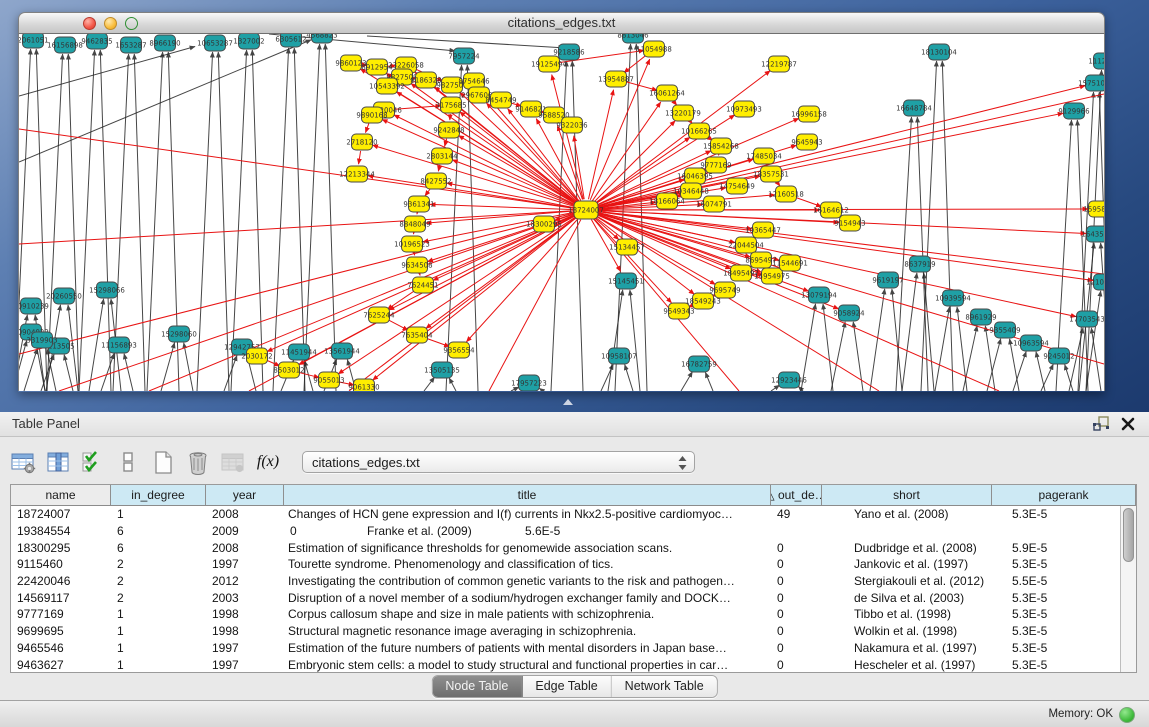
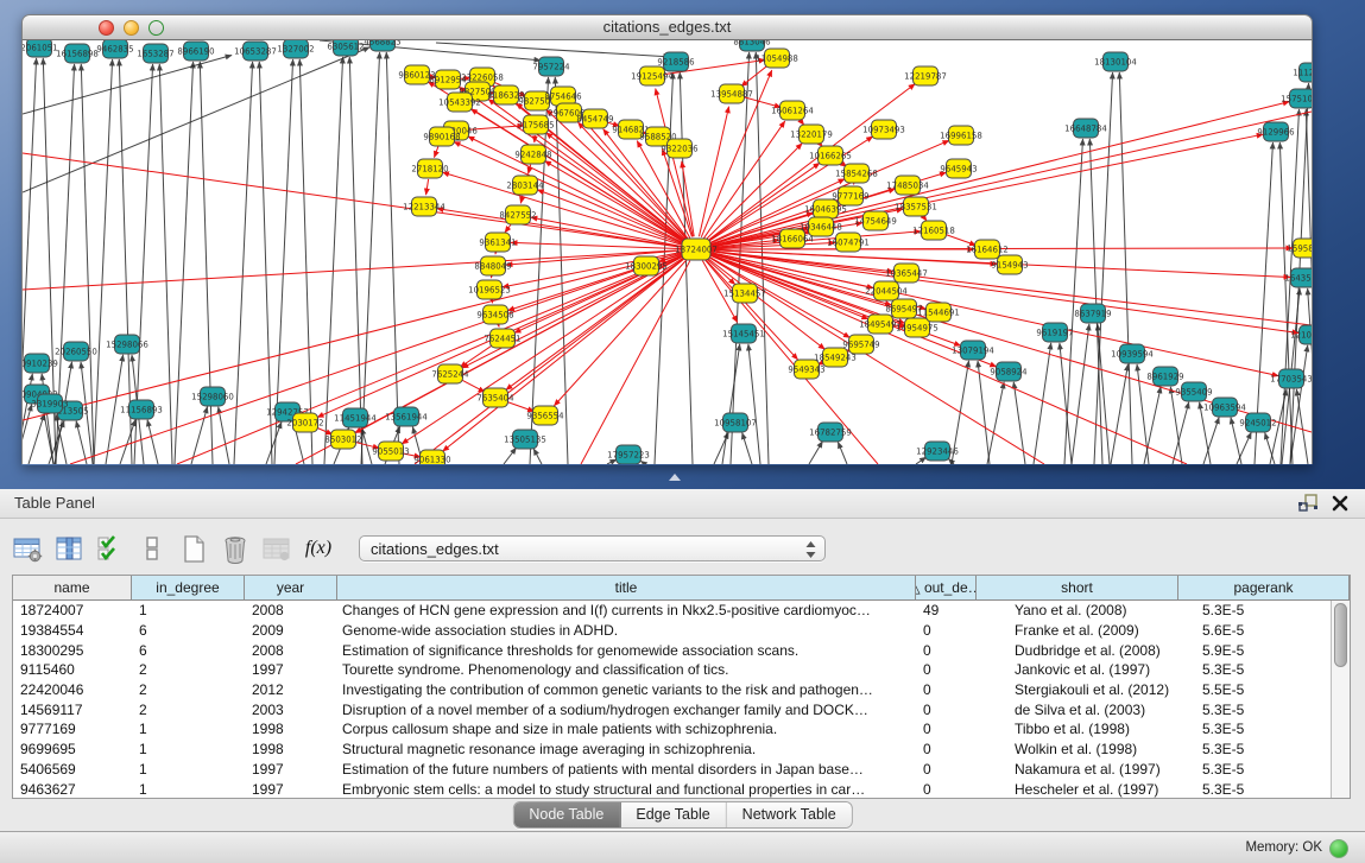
  citations_edges.txt
  2061051
  16156898
  9462835
  1653287
  8966190
  10653287
  1327002
  6305612
  4568823
  7957224
  9218586
  8813046
  18130104
  0910239
  20260550
  15298066
  13505
  11156893
  3319903
  15298060
  129427
  11451944
  13561944
  13505135
  17957223
  10958107
  16782759
  12923446
  15145451
  13079194
  9058924
  8637919
  9619197
  10939594
  8961929
  9355409
  10963594
  9245012
  16648784
  157510
  9129966
  16435
  17703543
  15958
  19125494
  11054988
  12219787
  10973493
  9860123
  8912954
  23226058
  82750
  8186328
  10543392
  982750
  8754646
  296760
  8454749
  914682
  9588520
  9322036
  3175685
  9890168
  9242848
  2718120
  2803144
  12213344
  8427552
  9361341
  8848049
  10196523
  9634508
  7624451
  7625244
  7635404
  9356554
  2030172
  8503012
  9055013
  9061330
  18724007
  18300295
  15134457
  13954887
  16061264
  13220179
  10166265
  15854268
  9777169
  16046395
  10346448
  18166064
  16074791
  14754649
  17485034
  18357531
  12160518
  16996158
  9645943
  16164612
  9154943
  10365447
  22044504
  8695497
  18495497
  14954975
  11544691
  9695749
  18549243
  9549343
  Table Panel
  f(x)
  citations_edges.txt
  name
  in_degree
  year
  title
  out_de…
  short
  pagerank
  18724007
  1
  2008
  Changes of HCN gene expression and I(f) currents in Nkx2.5-positive cardiomyoc…
  49
  Yano et al. (2008)
  5.3E-5
  19384554
  6
  2009
+ Genome-wide association studies in ADHD.
  0
  Franke et al. (2009)
  5.6E-5
  18300295
  6
  2008
  Estimation of significance thresholds for genomewide association scans.
  0
  Dudbridge et al. (2008)
  5.9E-5
  9115460
  2
  1997
  Tourette syndrome. Phenomenology and classification of tics.
  0
  Jankovic et al. (1997)
  5.3E-5
  22420046
  2
  2012
  Investigating the contribution of common genetic variants to the risk and pathogen…
  0
  Stergiakouli et al. (2012)
  5.5E-5
  14569117
  2
  2003
  Disruption of a novel member of a sodium/hydrogen exchanger family and DOCK…
  0
  de Silva et al. (2003)
  5.3E-5
  9777169
  1
  1998
  Corpus callosum shape and size in male patients with schizophrenia.
  0
  Tibbo et al. (1998)
  5.3E-5
  9699695
  1
  1998
  Structural magnetic resonance image averaging in schizophrenia.
  0
  Wolkin et al. (1998)
  5.3E-5
- 9465546
+ 5406569
  1
  1997
  Estimation of the future numbers of patients with mental disorders in Japan base…
  0
  Nakamura et al. (1997)
  5.3E-5
  9463627
  1
  1997
  Embryonic stem cells: a model to study structural and functional properties in car…
  0
  Hescheler et al. (1997)
  5.3E-5
  Node Table
  Edge Table
  Network Table
  Memory: OK
